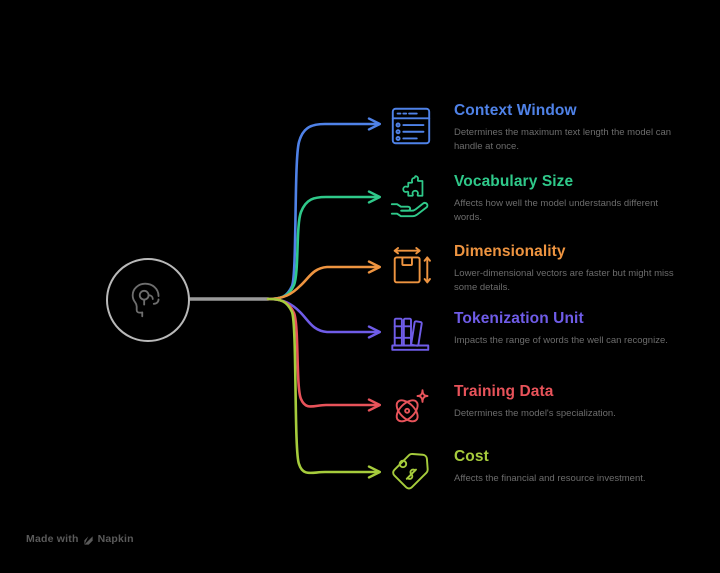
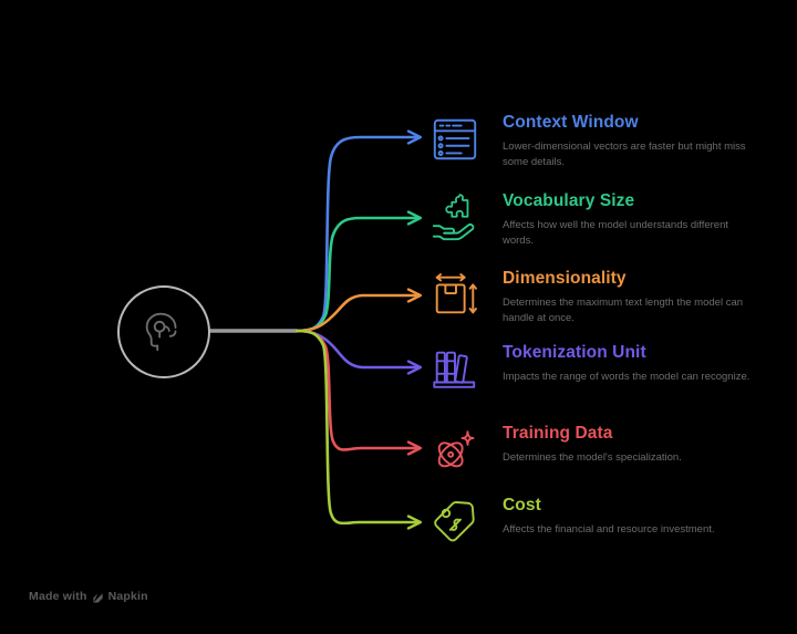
  Context Window
- Determines the maximum text length the model can handle at once.
+ Lower-dimensional vectors are faster but might miss some details.
  Vocabulary Size
  Affects how well the model understands different words.
  Dimensionality
- Lower-dimensional vectors are faster but might miss some details.
+ Determines the maximum text length the model can handle at once.
  Tokenization Unit
- Impacts the range of words the well can recognize.
+ Impacts the range of words the model can recognize.
  Training Data
  Determines the model's specialization.
  Cost
  Affects the financial and resource investment.
  Made with
  Napkin
